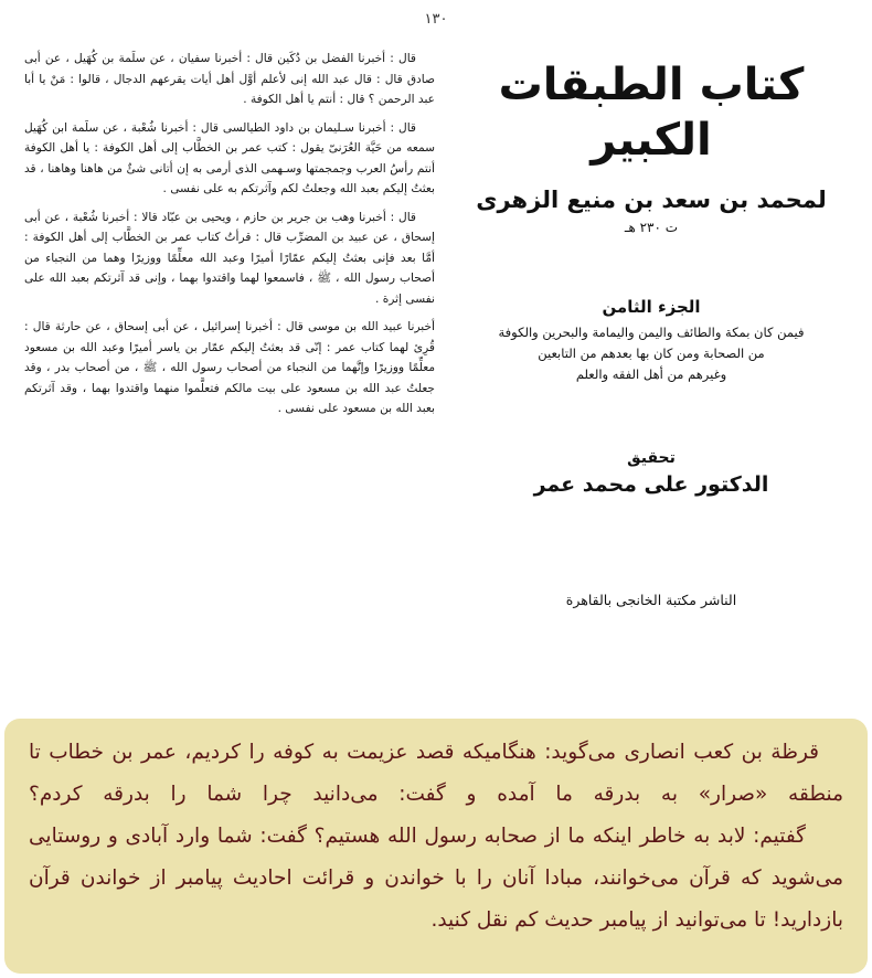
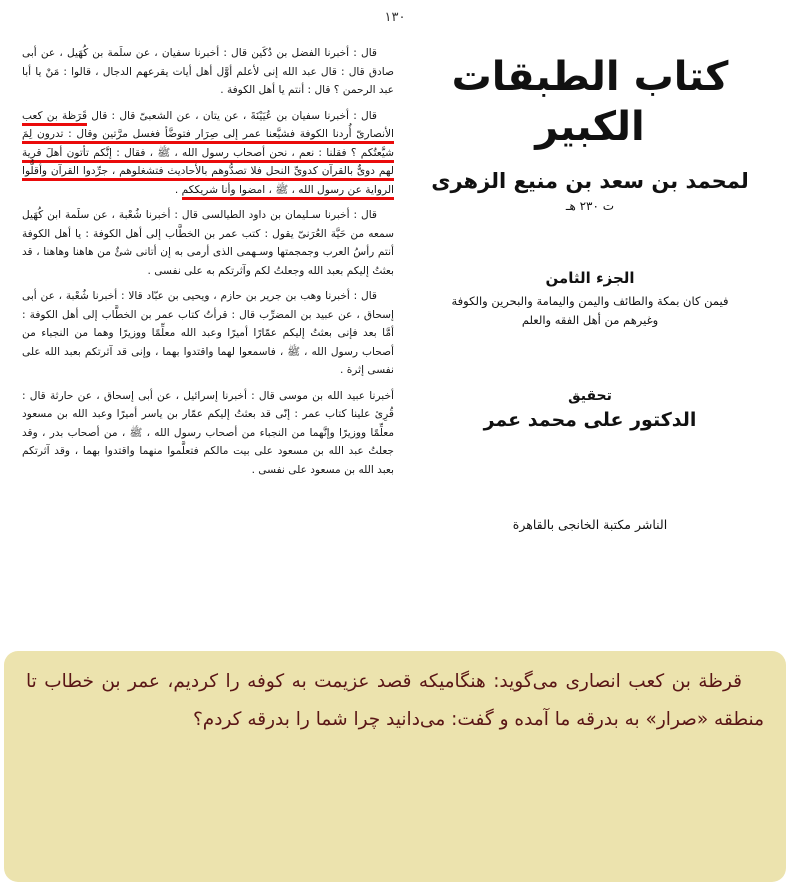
  ١٣٠
  قال : أخبرنا الفضل بن دُكَين قال : أخبرنا سفيان ، عن سلَمة بن كُهَيل ، عن أبى صادق قال : قال عبد الله إنى لأعلم أوَّل أهل أيات يقرعهم الدجال ، قالوا : مَنْ يا أبا عبد الرحمن ؟ قال : أنتم يا أهل الكوفة .
+ قال : أخبرنا سفيان بن عُيَيْنَةَ ، عن يتان ، عن الشعبىّ قال : قال قَرَظة بن كعب الأنصارىّ أُردنا الكوفة فشيَّعنا عمر إلى صِرَار فتوضَّأ فغسل مرَّتين وقال : تدرون لِمَ شيَّعتُكم ؟ فقلنا : نعم ، نحن أصحاب رسول الله ، ﷺ ، فقال : إنَّكم تأتون أهلَ قرية لهم دوىٌّ بالقرآن كدوىِّ النحل فلا تصدُّوهم بالأحاديث فتشغلوهم ، جرِّدوا القرآن وأقلُّوا الرواية عن رسول الله ، ﷺ ، امضوا وأنا شريككم .
  قال : أخبرنا سـليمان بن داود الطيالسى قال : أخبرنا شُعْبة ، عن سلَمة ابن كُهَيل سمعه من حَيَّة العُرَنىّ يقول : كتب عمر بن الخطَّاب إلى أهل الكوفة : يا أهل الكوفة أنتم رأسُ العرب وجمجمتها وسـهمى الذى أرمى به إن أتانى شئٌ من هاهنا وهاهنا ، قد بعثتُ إليكم بعبد الله وجعلتُ لكم وآثرتكم به على نفسى .
  قال : أخبرنا وهب بن جرير بن حازم ، ويحيى بن عبّاد قالا : أخبرنا شُعْبة ، عن أبى إسحاق ، عن عبيد بن المضرِّب قال : قرأتُ كتاب عمر بن الخطَّاب إلى أهل الكوفة : أمَّا بعد فإنى بعثتُ إليكم عمّارًا أميرًا وعبد الله معلِّمًا ووزيرًا وهما من النجباء من أصحاب رسول الله ، ﷺ ، فاسمعوا لهما واقتدوا بهما ، وإنى قد آثرتكم بعبد الله على نفسى إثرة .
- أخبرنا عبيد الله بن موسى قال : أخبرنا إسرائيل ، عن أبى إسحاق ، عن حارثة قال : قُرِئ لهما كتاب عمر : إنّى قد بعثتُ إليكم عمّار بن ياسر أميرًا وعبد الله بن مسعود معلِّمًا ووزيرًا وإنَّهما من النجباء من أصحاب رسول الله ، ﷺ ، من أصحاب بدر ، وقد جعلتُ عبد الله بن مسعود على بيت مالكم فتعلَّموا منهما واقتدوا بهما ، وقد آثرتكم بعبد الله بن مسعود على نفسى .
+ أخبرنا عبيد الله بن موسى قال : أخبرنا إسرائيل ، عن أبى إسحاق ، عن حارثة قال : قُرِئ علينا كتاب عمر : إنّى قد بعثتُ إليكم عمّار بن ياسر أميرًا وعبد الله بن مسعود معلِّمًا ووزيرًا وإنَّهما من النجباء من أصحاب رسول الله ، ﷺ ، من أصحاب بدر ، وقد جعلتُ عبد الله بن مسعود على بيت مالكم فتعلَّموا منهما واقتدوا بهما ، وقد آثرتكم بعبد الله بن مسعود على نفسى .
  كتاب الطبقات الكبير
  لمحمد بن سعد بن منيع الزهرى
  ت ٢٣٠ هـ
  الجزء الثامن
  فيمن كان بمكة والطائف واليمن واليمامة والبحرين والكوفة
- من الصحابة ومن كان بها بعدهم من التابعين
  وغيرهم من أهل الفقه والعلم
  تحقيق
  الدكتور على محمد عمر
  الناشر مكتبة الخانجى بالقاهرة
  قرظة بن کعب انصارى مى‌گويد: هنگاميکه قصد عزيمت به کوفه را کرديم، عمر بن خطاب تا منطقه «صرار» به بدرقه ما آمده و گفت: مى‌دانيد چرا شما را بدرقه کردم؟
- گفتيم: لابد به خاطر اينکه ما از صحابه رسول الله هستيم؟ گفت: شما وارد آبادى و روستايى مى‌شويد که قرآن مى‌خوانند، مبادا آنان را با خواندن و قرائت احاديث پيامبر از خواندن قرآن بازداريد! تا مى‌توانيد از پيامبر حديث کم نقل کنيد.
